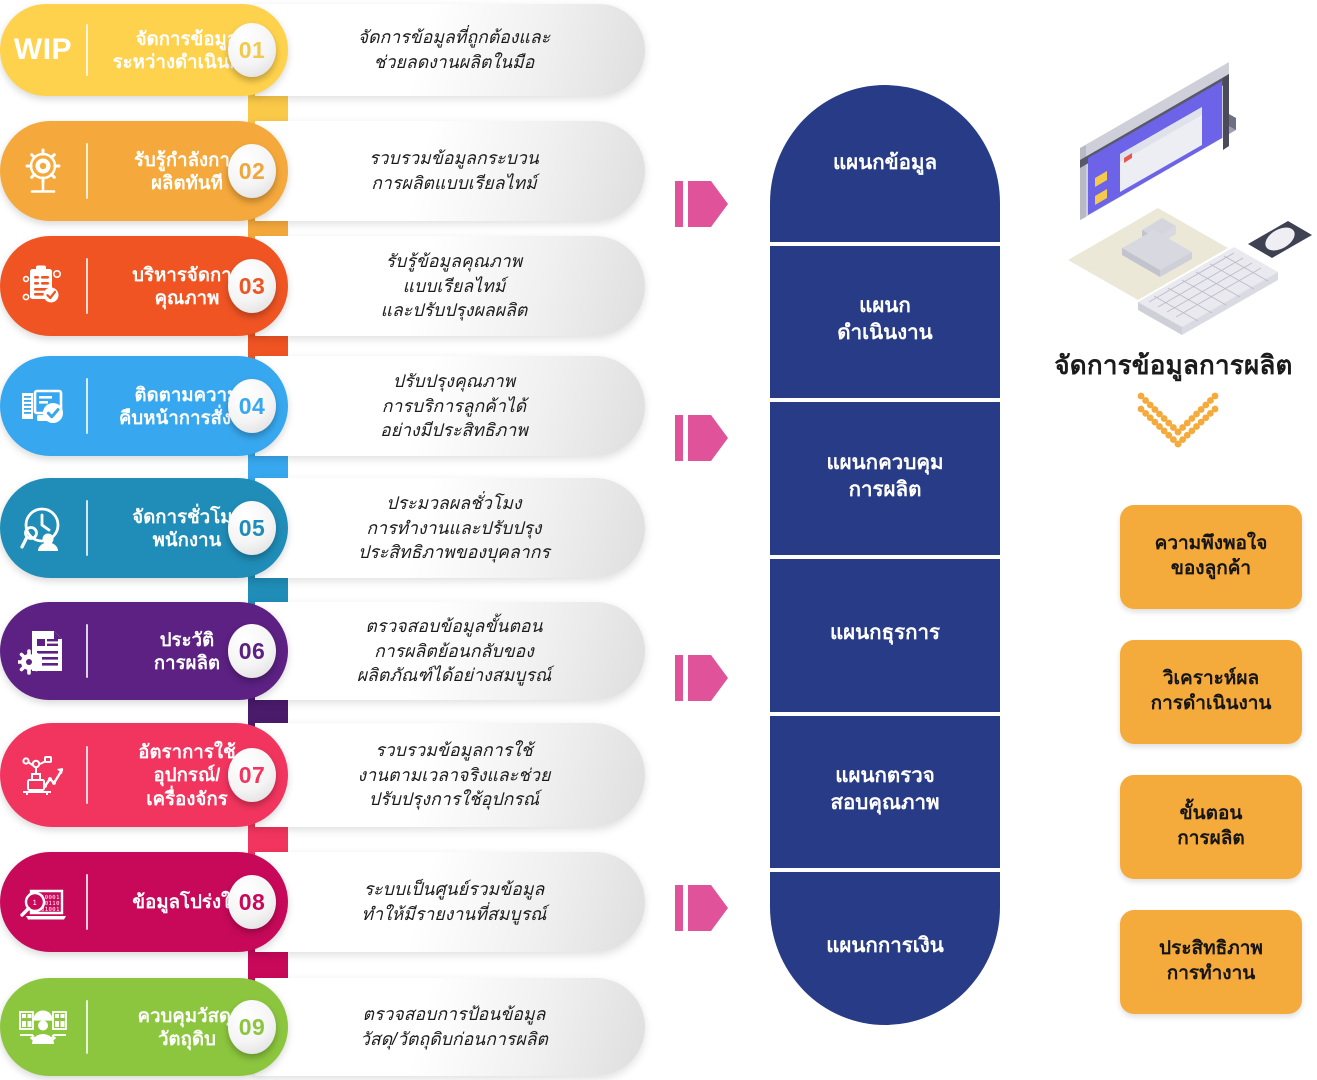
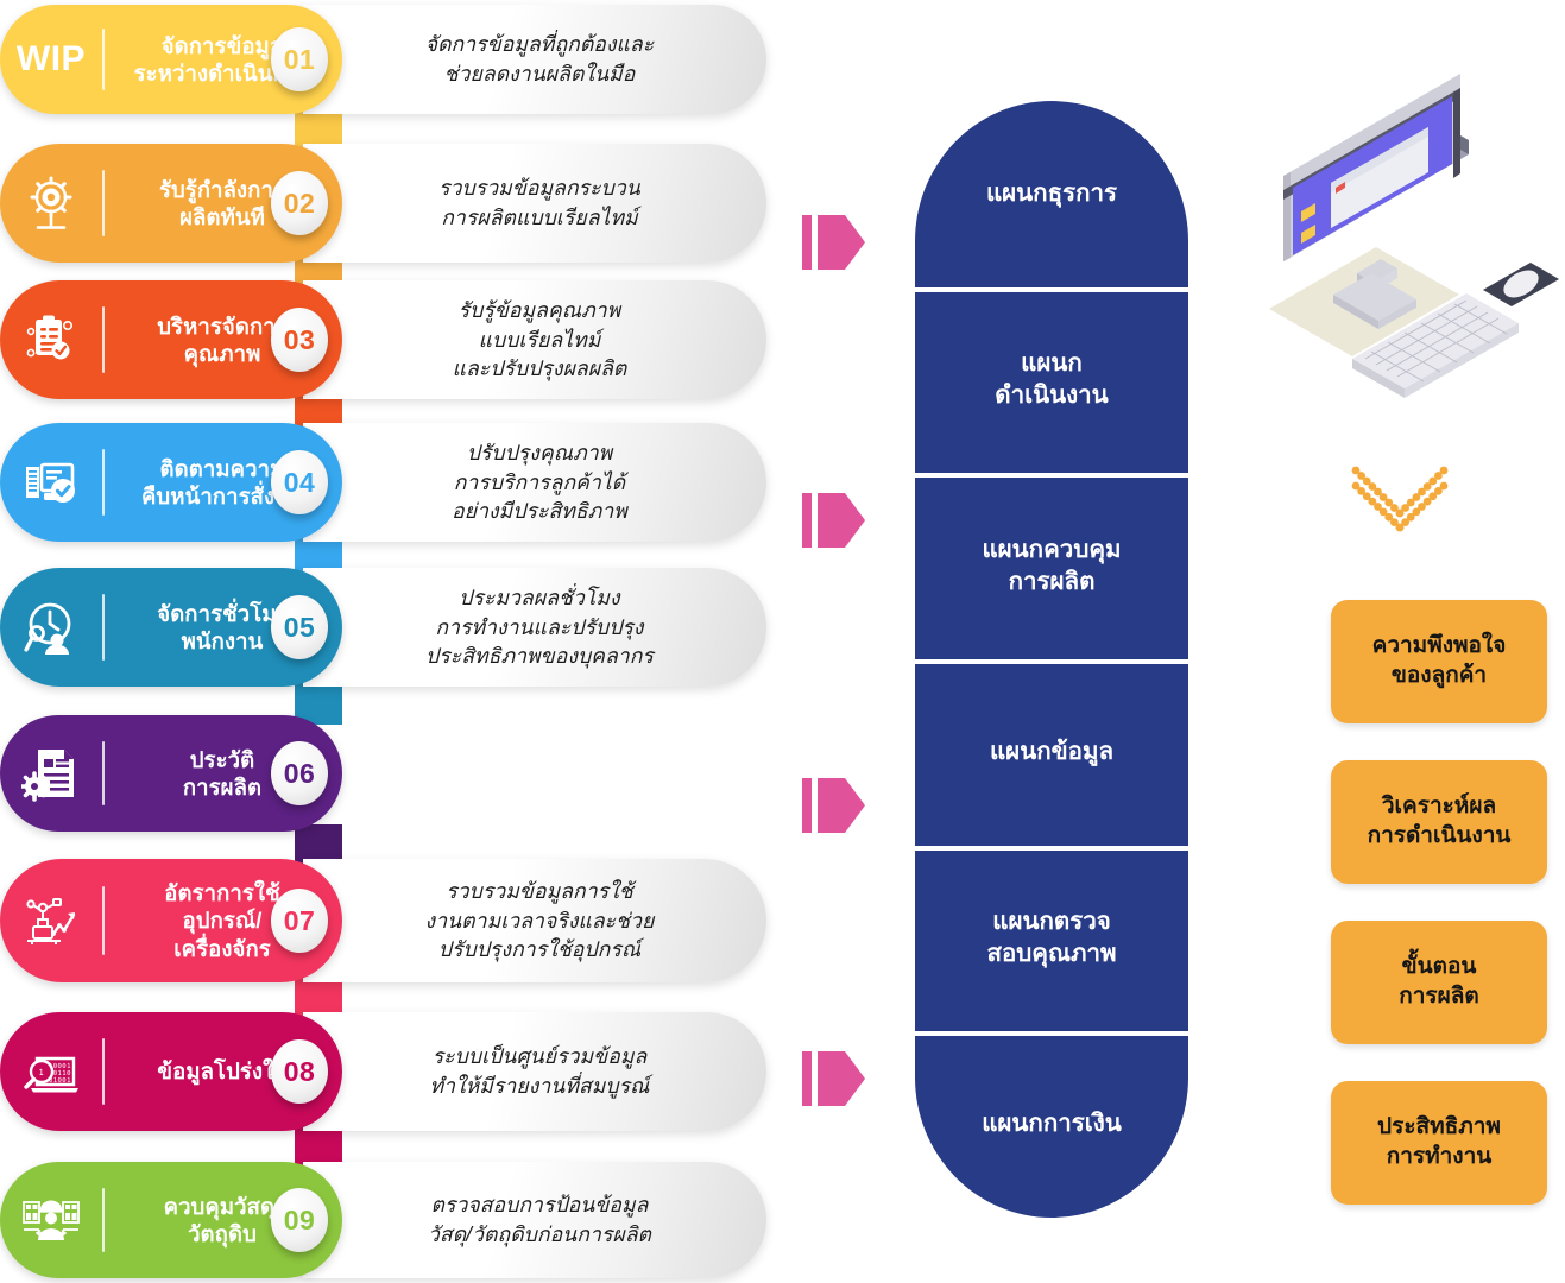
  จัดการข้อมูลที่ถูกต้องและ
  ช่วยลดงานผลิตในมือ
  WIP
  จัดการข้อมู
  ระหว่างดำเนิน
  01
  รวบรวมข้อมูลกระบวน
  การผลิตแบบเรียลไทม์
  รับรู้กำลังกา
  ผลิตทันที
  02
  รับรู้ข้อมูลคุณภาพ
  แบบเรียลไทม์
  และปรับปรุงผลผลิต
  บริหารจัดกา
  คุณภาพ
  03
  ปรับปรุงคุณภาพ
  การบริการลูกค้าได้
  อย่างมีประสิทธิภาพ
  ติดตามควา
  คืบหน้าการสั่ง
  04
  ประมวลผลชั่วโมง
  การทำงานและปรับปรุง
  ประสิทธิภาพของบุคลากร
  จัดการชั่วโม
  พนักงาน
  05
- ตรวจสอบข้อมูลขั้นตอน
- การผลิตย้อนกลับของ
- ผลิตภัณฑ์ได้อย่างสมบูรณ์
  ประวัติ
  การผลิต
  06
  รวบรวมข้อมูลการใช้
  งานตามเวลาจริงและช่วย
  ปรับปรุงการใช้อุปกรณ์
  อัตราการใช้
  อุปกรณ์/
  เครื่องจักร
  07
  ระบบเป็นศูนย์รวมข้อมูล
  ทำให้มีรายงานที่สมบูรณ์
  1
  ข้อมูลโปร่งใ
  08
  ตรวจสอบการป้อนข้อมูล
  วัสดุ/วัตถุดิบก่อนการผลิต
  ควบคุมวัสดุ
  วัตถุดิบ
  09
- แผนกข้อมูล
+ แผนกธุรการ
  แผนก
  ดำเนินงาน
  แผนกควบคุม
  การผลิต
- แผนกธุรการ
+ แผนกข้อมูล
  แผนกตรวจ
  สอบคุณภาพ
  แผนกการเงิน
- จัดการข้อมูลการผลิต
  ความพึงพอใจ
  ของลูกค้า
  วิเคราะห์ผล
  การดำเนินงาน
  ขั้นตอน
  การผลิต
  ประสิทธิภาพ
  การทำงาน
